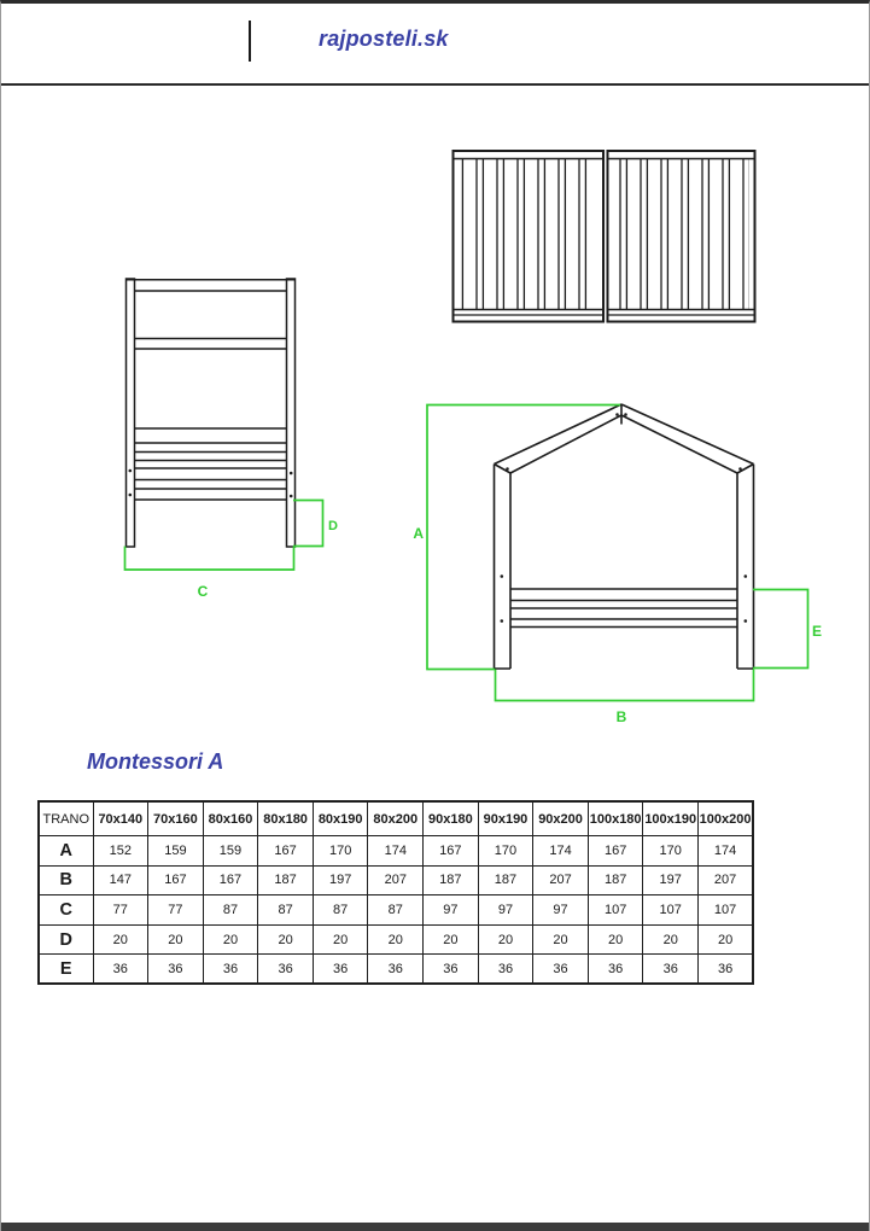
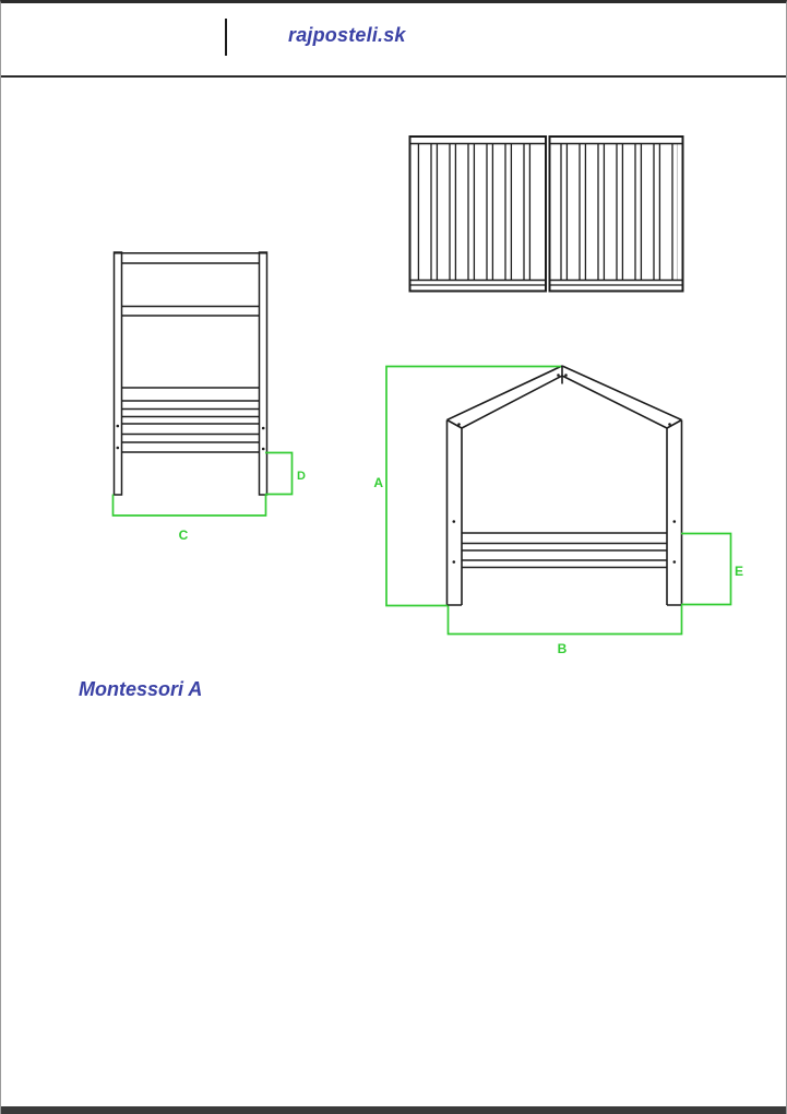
  rajposteli.sk
  A
  B
  C
  D
  E
  Montessori A
- TRANO	70x140	70x160	80x160	80x180	80x190	80x200	90x180	90x190	90x200	100x180	100x190	100x200
- A	152	159	159	167	170	174	167	170	174	167	170	174
- B	147	167	167	187	197	207	187	187	207	187	197	207
- C	77	77	87	87	87	87	97	97	97	107	107	107
- D	20	20	20	20	20	20	20	20	20	20	20	20
- E	36	36	36	36	36	36	36	36	36	36	36	36
